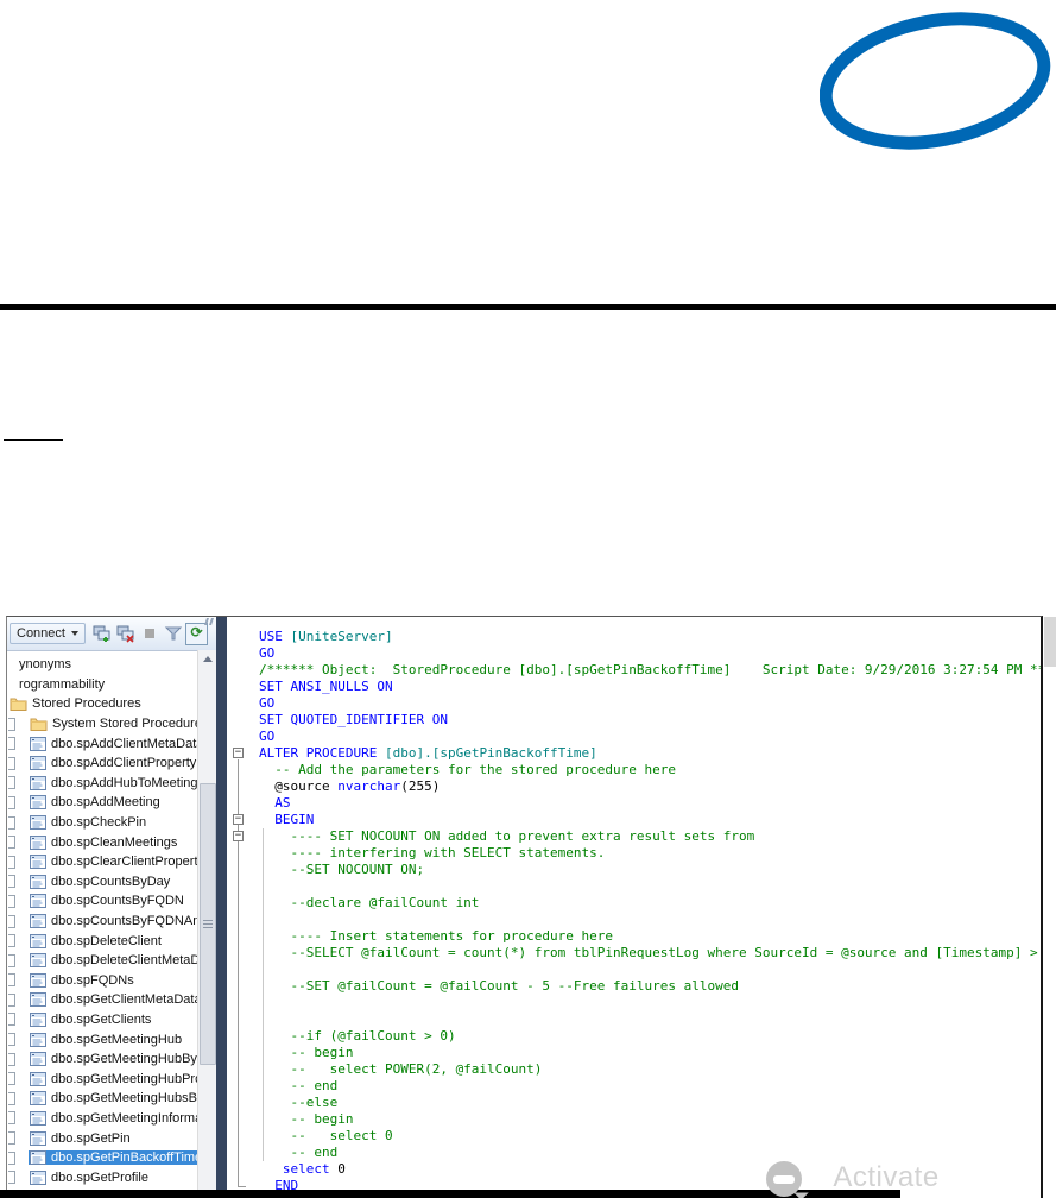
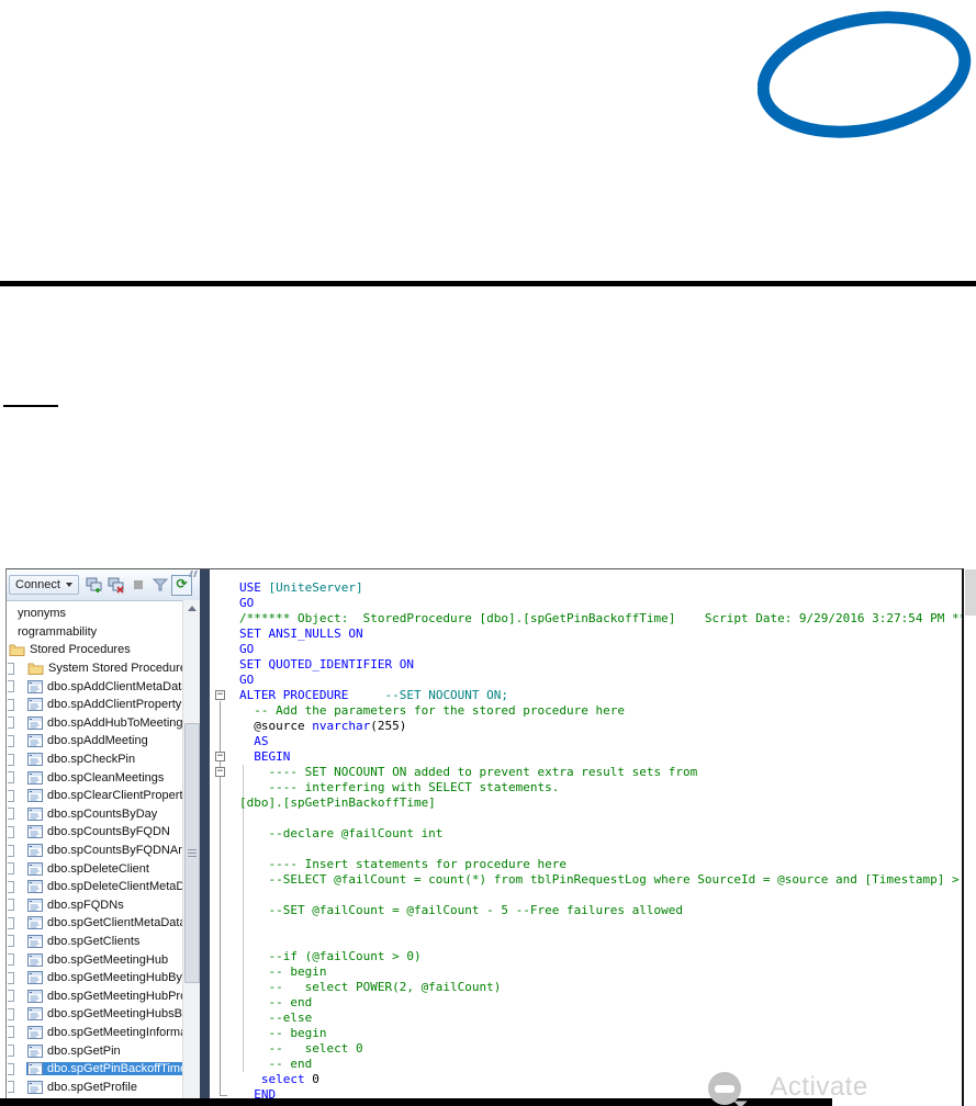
  Connect
  ⟳
  ynonyms
  rogrammability
  Stored Procedures
  System Stored Procedur
  dbo.spAddClientMetaDat
  dbo.spAddClientProperty
  dbo.spAddHubToMeeting
  dbo.spAddMeeting
  dbo.spCheckPin
  dbo.spCleanMeetings
  dbo.spClearClientPropert
  dbo.spCountsByDay
  dbo.spCountsByFQDN
  dbo.spCountsByFQDNA
  dbo.spDeleteClient
  dbo.spDeleteClientMetaD
  dbo.spFQDNs
  dbo.spGetClientMetaDat
  dbo.spGetClients
  dbo.spGetMeetingHub
  dbo.spGetMeetingHubBy
  dbo.spGetMeetingHubPr
  dbo.spGetMeetingHubsB
  dbo.spGetMeetingInform
  dbo.spGetPin
  dbo.spGetPinBackoffTim
  dbo.spGetProfile
  USE [UniteServer]
  GO
  /****** Object: StoredProcedure [dbo].[spGetPinBackoffTime] Script Date: 9/29/2016 3:27:54 PM *
  SET ANSI_NULLS ON
  GO
  SET QUOTED_IDENTIFIER ON
  GO
  −
- ALTER PROCEDURE [dbo].[spGetPinBackoffTime]
+ ALTER PROCEDURE --SET NOCOUNT ON;
  -- Add the parameters for the stored procedure here
  @source nvarchar(255)
  AS
  −
  BEGIN
  −
  ---- SET NOCOUNT ON added to prevent extra result sets from
  ---- interfering with SELECT statements.
- --SET NOCOUNT ON;
+ [dbo].[spGetPinBackoffTime]
  --declare @failCount int
  ---- Insert statements for procedure here
  --SELECT @failCount = count(*) from tblPinRequestLog where SourceId = @source and [Timestamp] >
  --SET @failCount = @failCount - 5 --Free failures allowed
  --if (@failCount > 0)
  -- begin
  -- select POWER(2, @failCount)
  -- end
  --else
  -- begin
  -- select 0
  -- end
  select 0
  END
